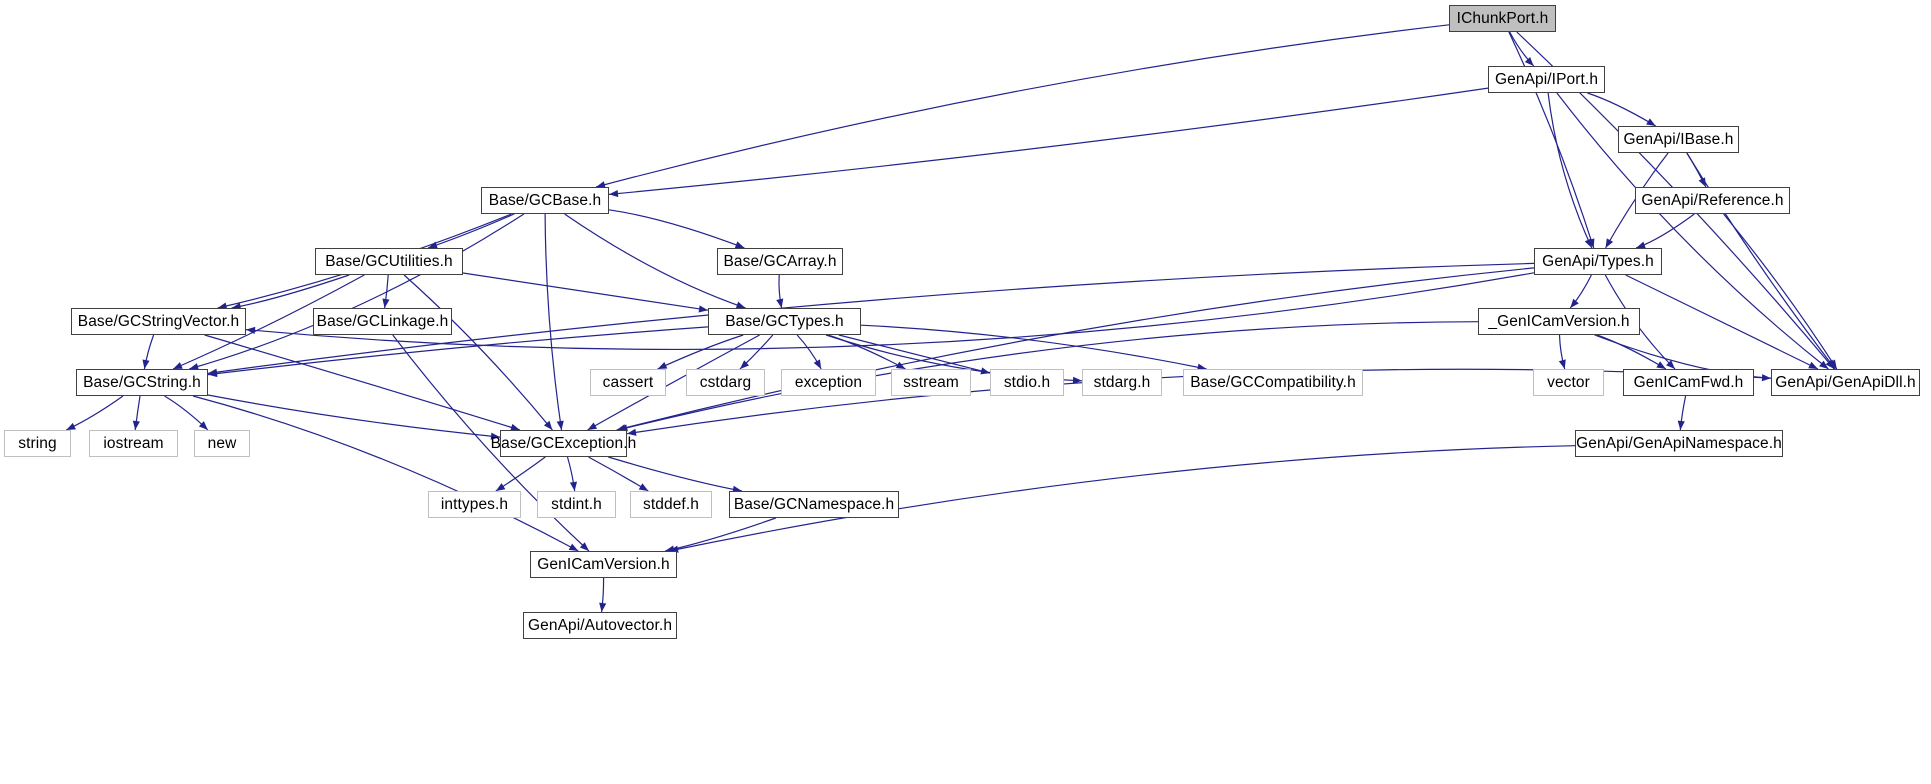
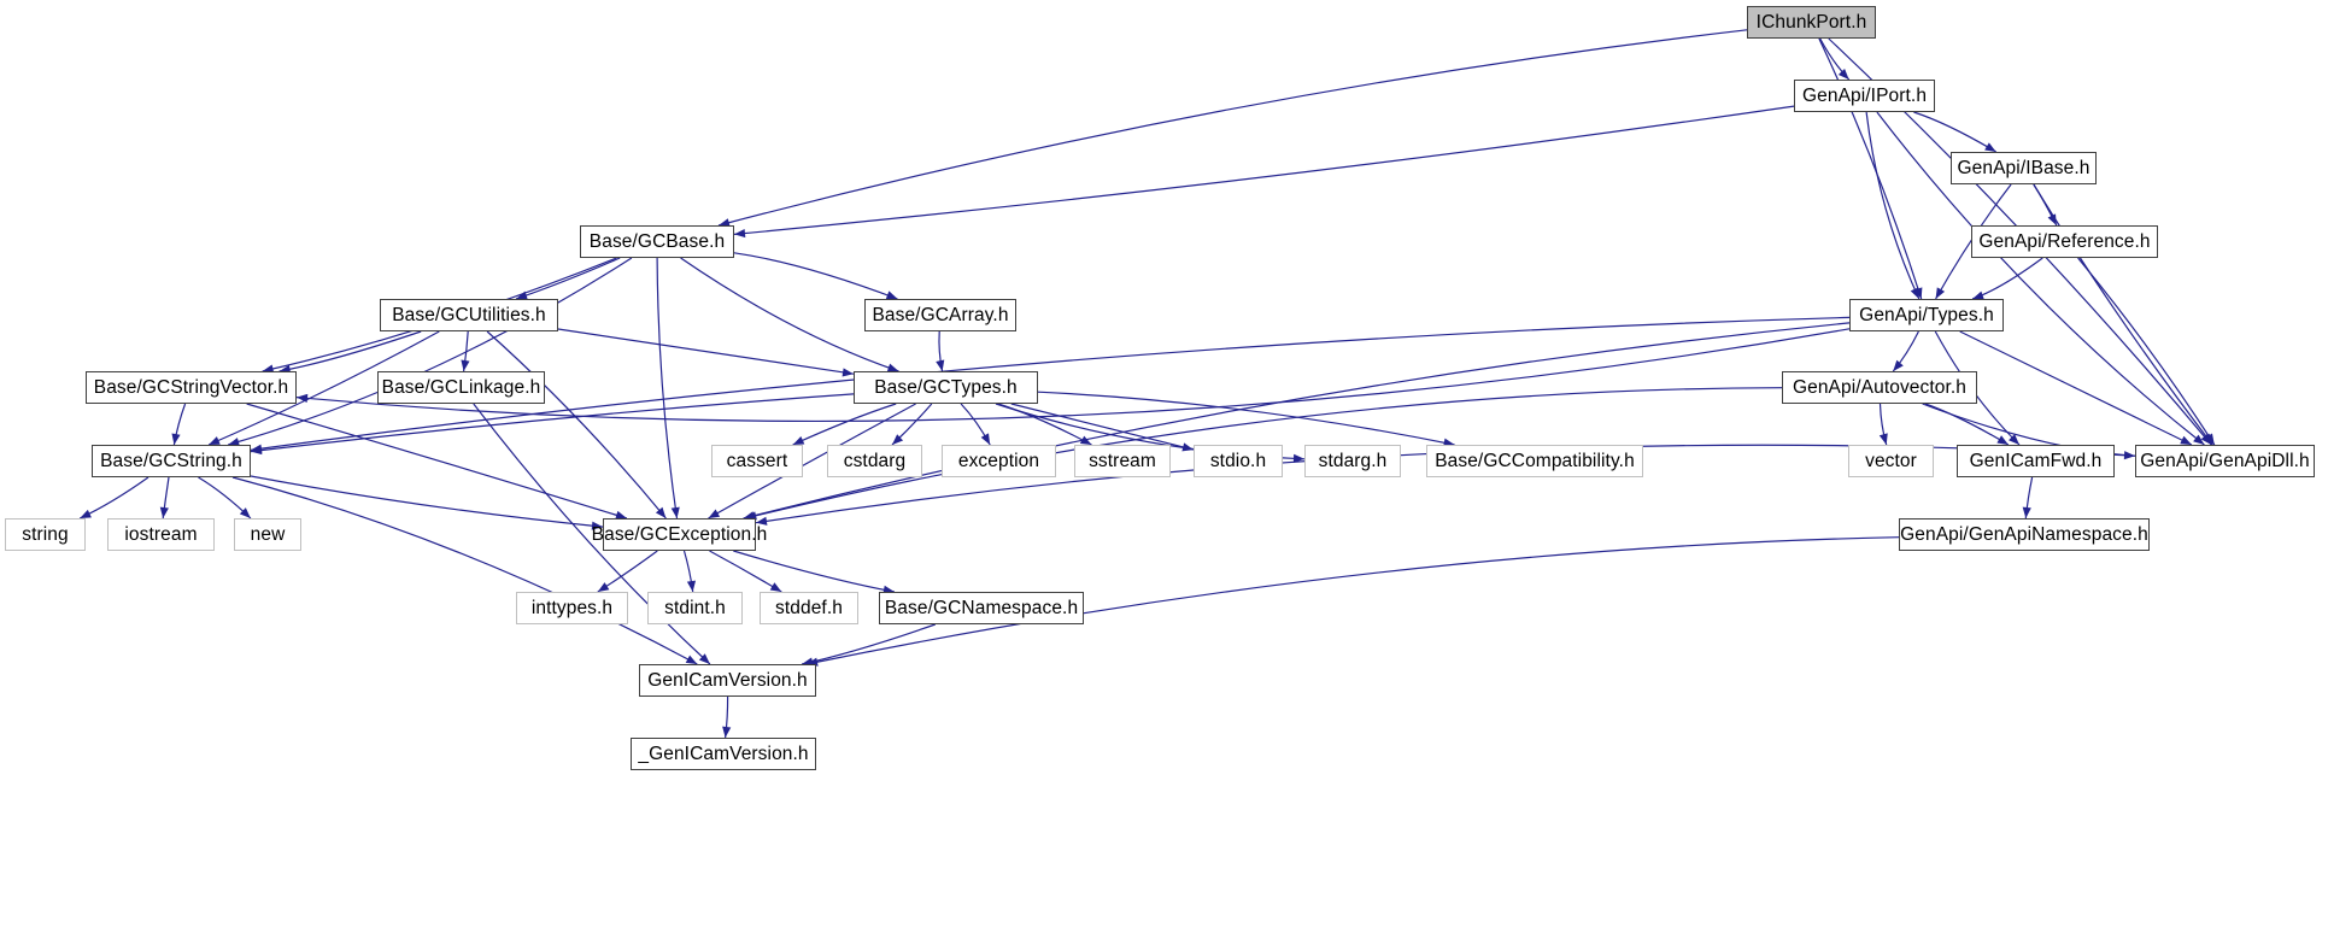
  IChunkPort.h
  GenApi/IPort.h
  GenApi/IBase.h
  GenApi/Reference.h
  Base/GCBase.h
  GenApi/Types.h
  Base/GCUtilities.h
  Base/GCArray.h
  Base/GCStringVector.h
  Base/GCLinkage.h
  Base/GCTypes.h
- _GenICamVersion.h
+ GenApi/Autovector.h
  Base/GCString.h
  cassert
  cstdarg
  exception
  sstream
  stdio.h
  stdarg.h
  Base/GCCompatibility.h
  vector
  GenICamFwd.h
  GenApi/GenApiDll.h
  string
  iostream
  new
  Base/GCException.h
  GenApi/GenApiNamespace.h
  inttypes.h
  stdint.h
  stddef.h
  Base/GCNamespace.h
  GenICamVersion.h
- GenApi/Autovector.h
+ _GenICamVersion.h
